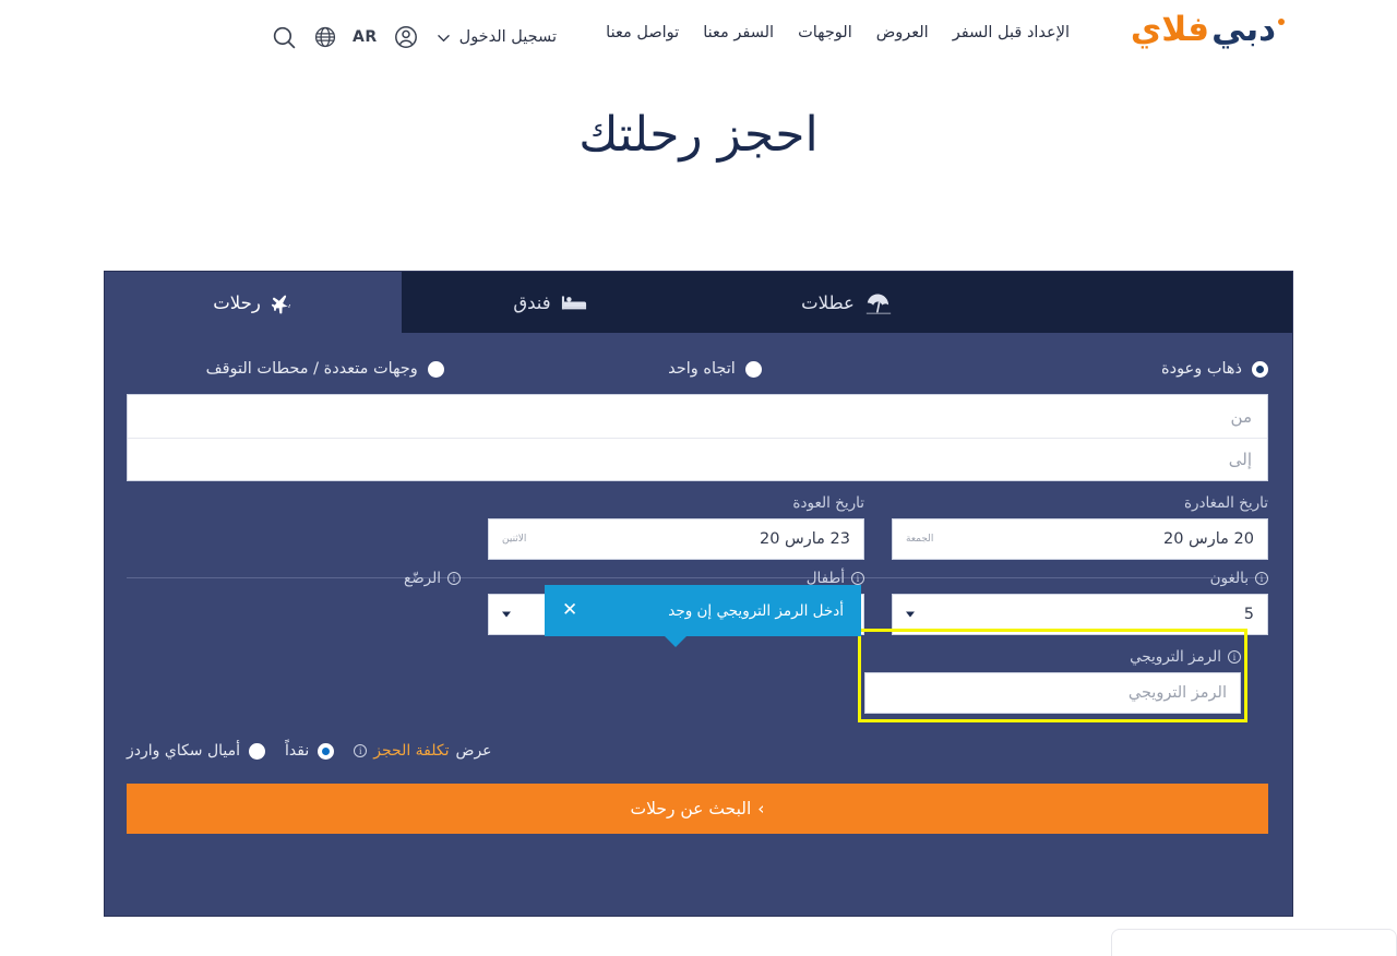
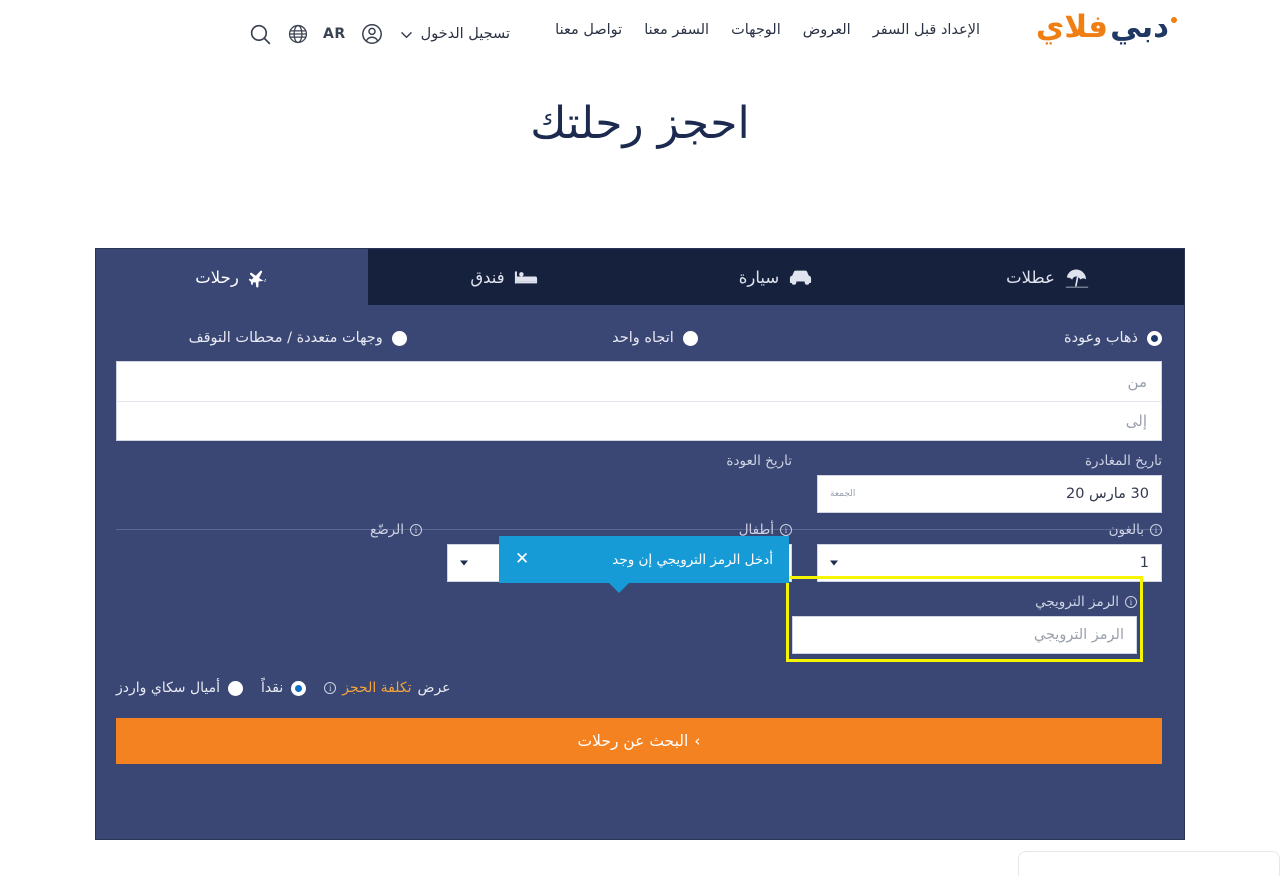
  دبي
  فلاي
  الإعداد قبل السفر
  العروض
  الوجهات
  السفر معنا
  تواصل معنا
  AR
  تسجيل الدخول
  احجز رحلتك
  رحلات
  فندق
+ سيارة
  عطلات
  ذهاب وعودة
  اتجاه واحد
  وجهات متعددة / محطات التوقف
  من
  إلى
  تاريخ المغادرة
- 20 مارس 20
+ 30 مارس 20
  الجمعة
  تاريخ العودة
- 23 مارس 20
- الاثنين
  i
  بالغون
- 5
+ 1
  i
  أطفال
  i
  الرضّع
  أدخل الرمز الترويجي إن وجد
  ✕
  i
  الرمز الترويجي
  الرمز الترويجي
  عرض
  تكلفة الحجز
  i
  نقداً
  أميال سكاي واردز
  ›
  البحث عن رحلات
